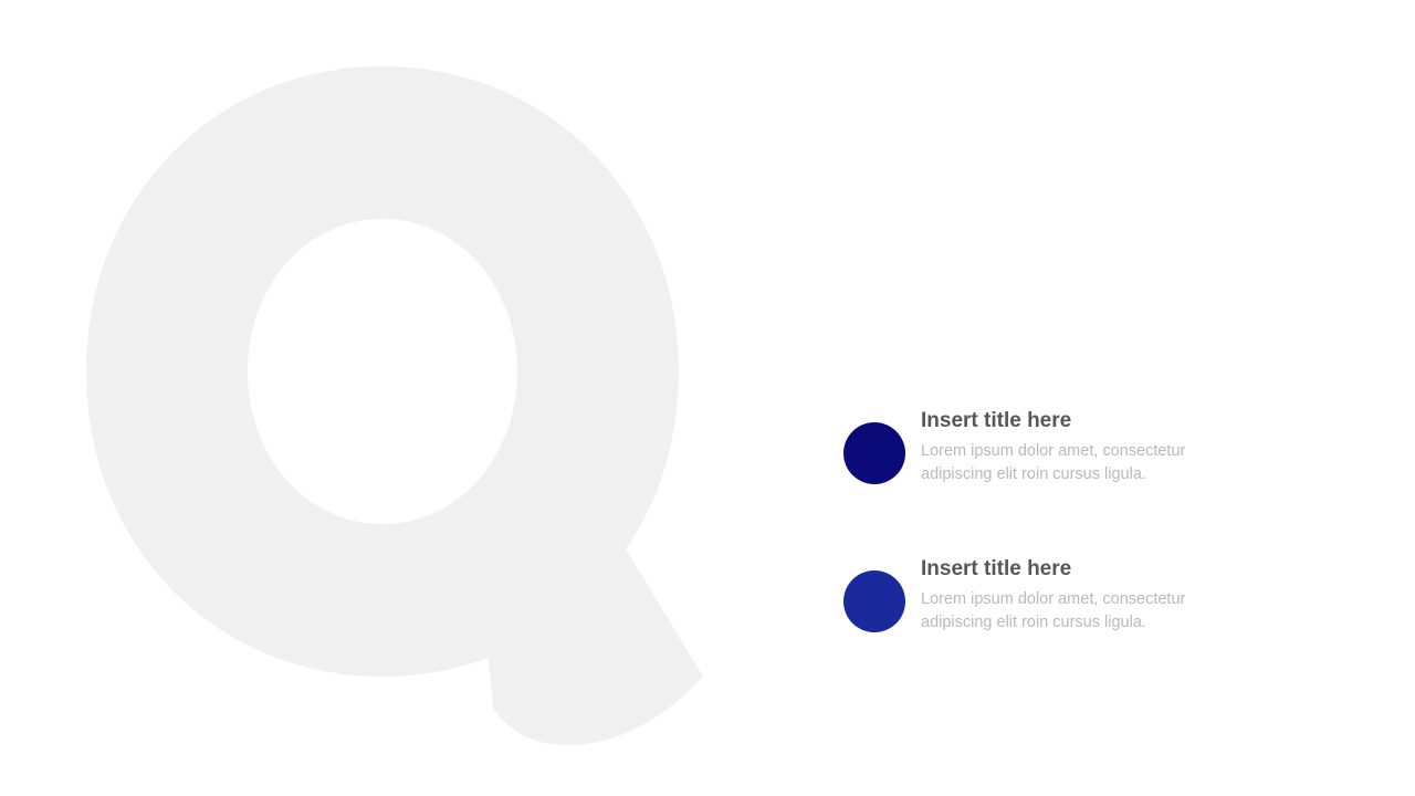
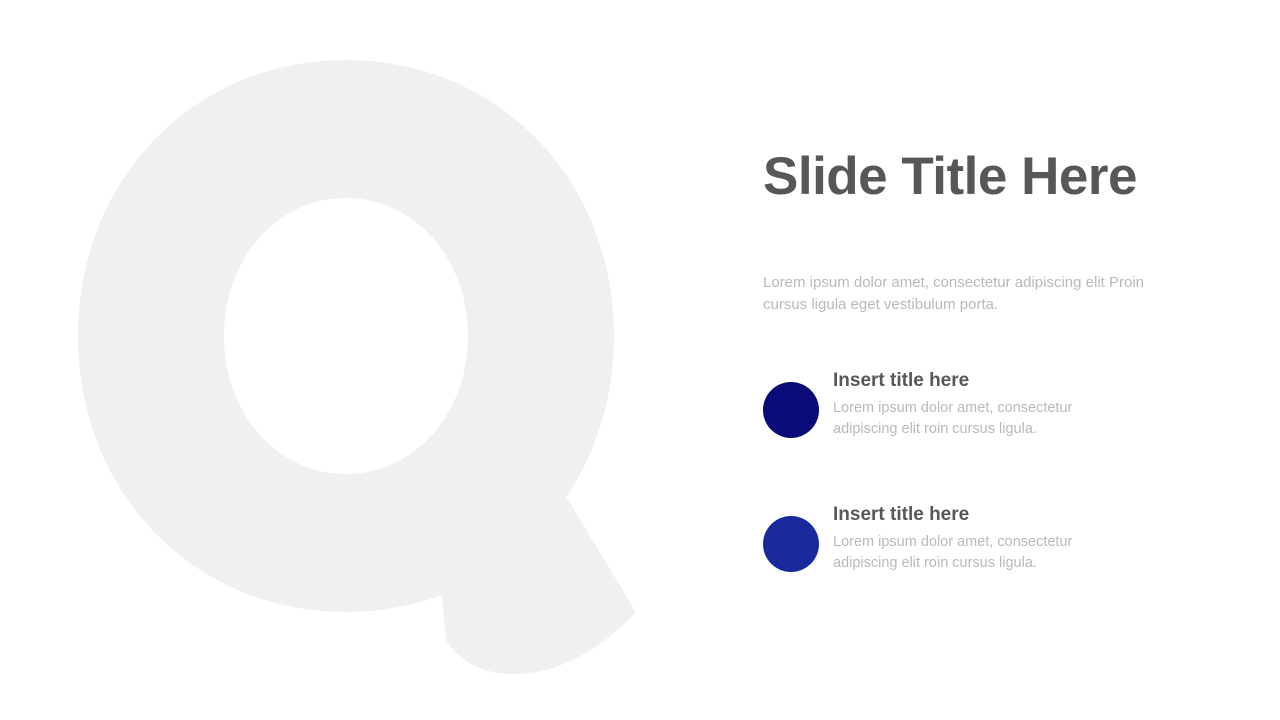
+ Slide Title Here
+ Lorem ipsum dolor amet, consectetur adipiscing elit Proin cursus ligula eget vestibulum porta.
  Insert title here
  Lorem ipsum dolor amet, consectetur adipiscing elit roin cursus ligula.
  Insert title here
  Lorem ipsum dolor amet, consectetur adipiscing elit roin cursus ligula.
